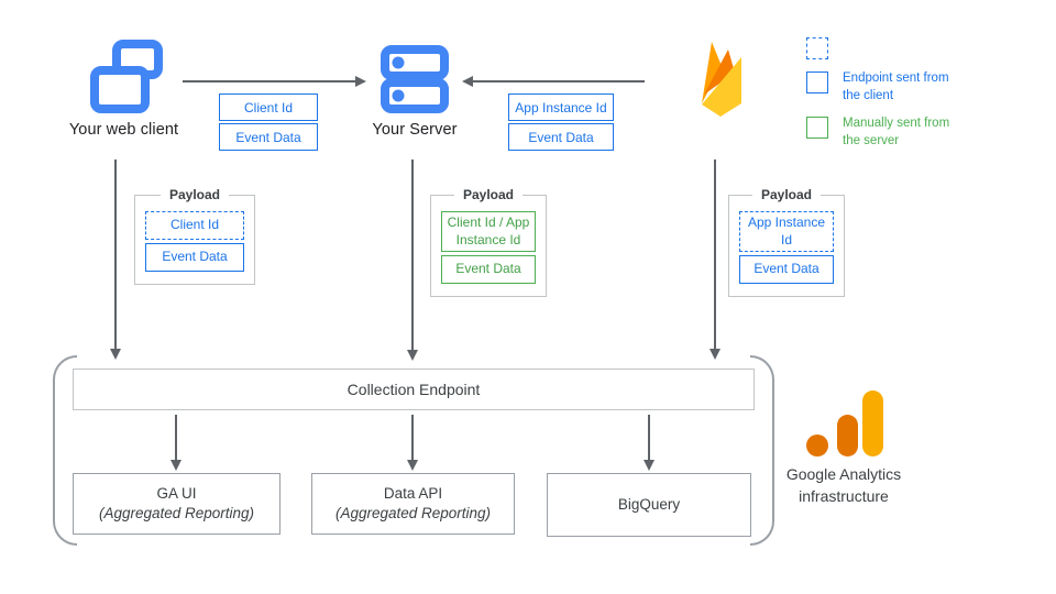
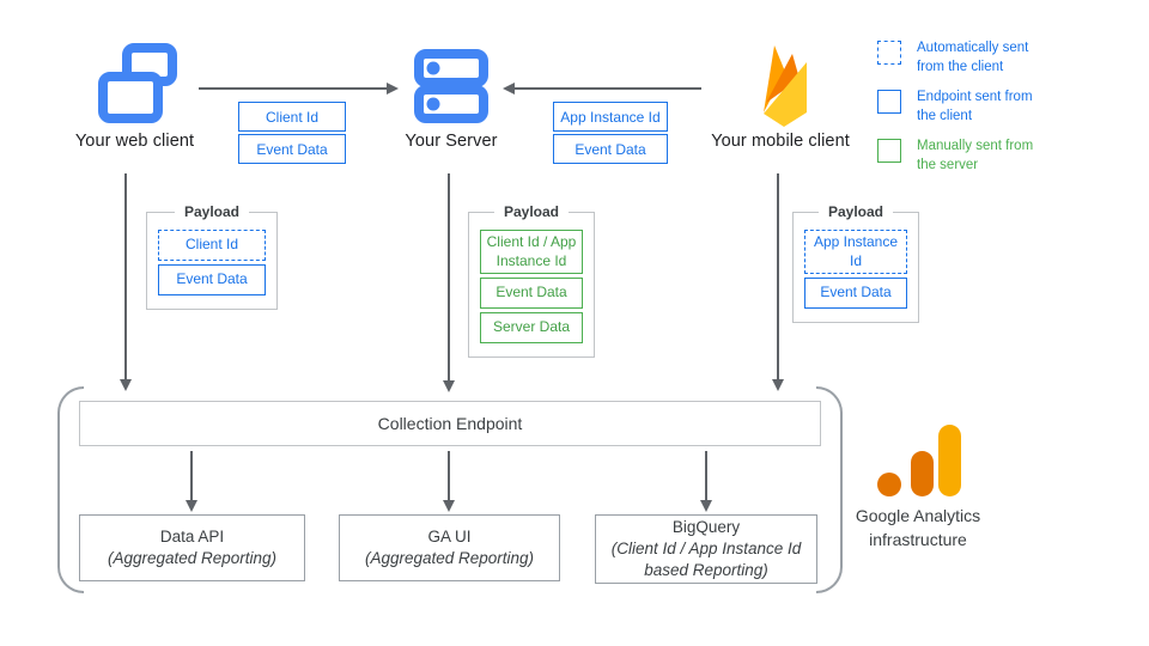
  Your web client
  Client Id
  Event Data
  Your Server
  App Instance Id
  Event Data
+ Your mobile client
+ Automatically sent from the client
  Endpoint sent from the client
  Manually sent from the server
  Payload
  Client Id
  Event Data
  Payload
  Client Id / App Instance Id
  Event Data
+ Server Data
  Payload
  App Instance Id
  Event Data
  Collection Endpoint
- GA UI
+ Data API
  (Aggregated Reporting)
- Data API
+ GA UI
  (Aggregated Reporting)
  BigQuery
+ (Client Id / App Instance Id based Reporting)
  Google Analytics
  infrastructure
